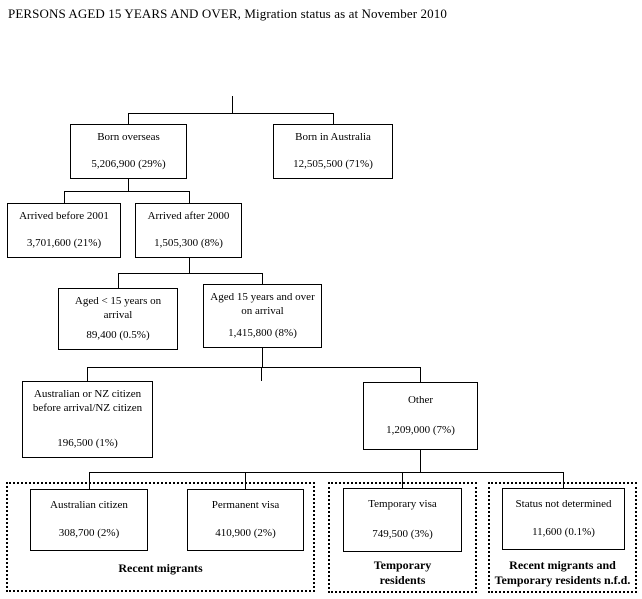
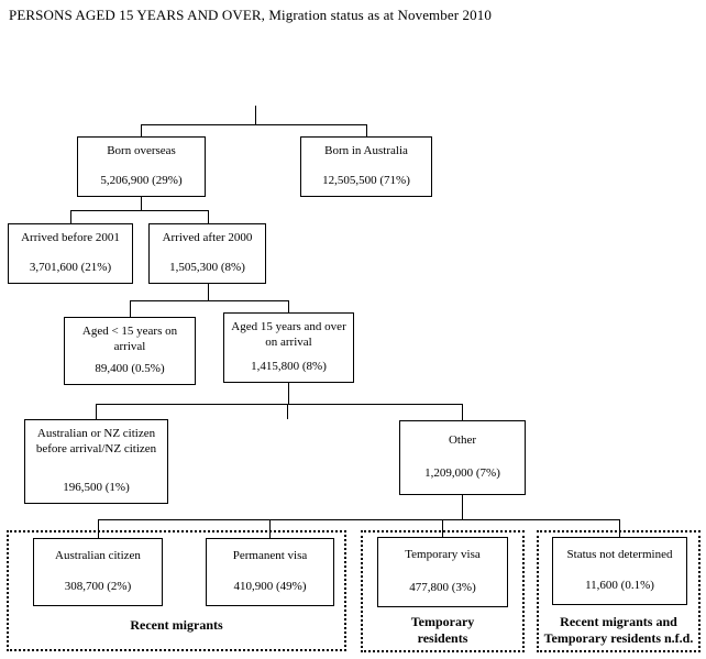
  PERSONS AGED 15 YEARS AND OVER, Migration status as at November 2010
  Recent migrants
  Temporary
  residents
  Recent migrants and
  Temporary residents n.f.d.
  Born overseas
  5,206,900 (29%)
  Born in Australia
  12,505,500 (71%)
  Arrived before 2001
  3,701,600 (21%)
  Arrived after 2000
  1,505,300 (8%)
  Aged < 15 years on
  arrival
  89,400 (0.5%)
  Aged 15 years and over
  on arrival
  1,415,800 (8%)
  Australian or NZ citizen
  before arrival/NZ citizen
  196,500 (1%)
  Other
  1,209,000 (7%)
  Australian citizen
  308,700 (2%)
  Permanent visa
- 410,900 (2%)
+ 410,900 (49%)
  Temporary visa
- 749,500 (3%)
+ 477,800 (3%)
  Status not determined
  11,600 (0.1%)
